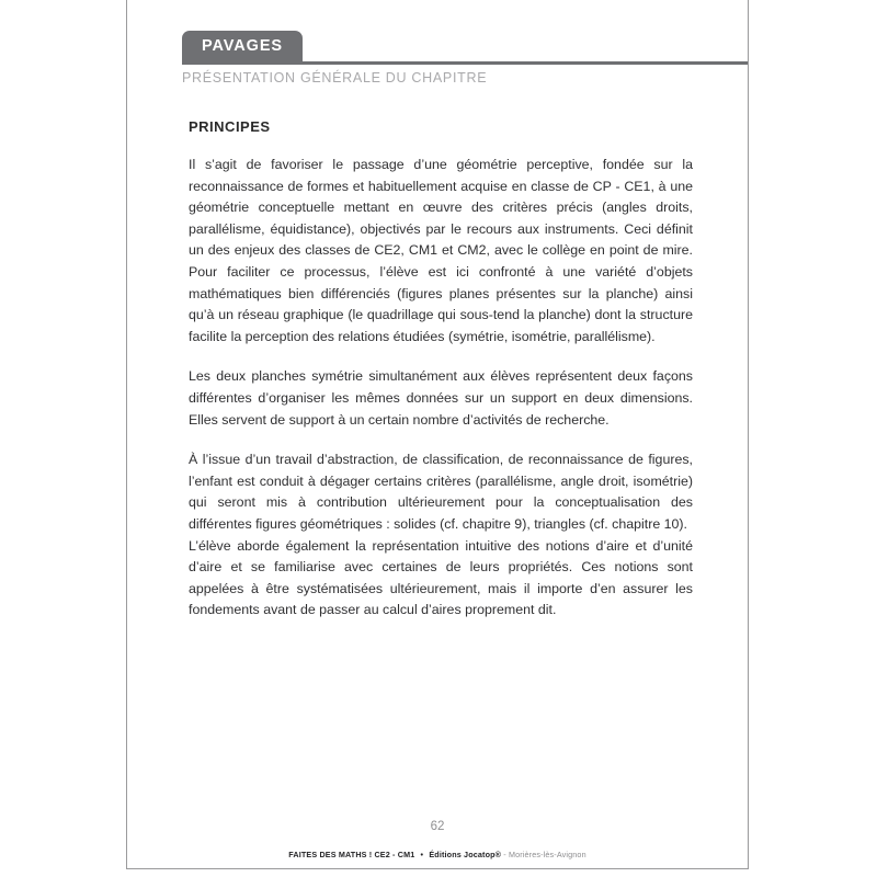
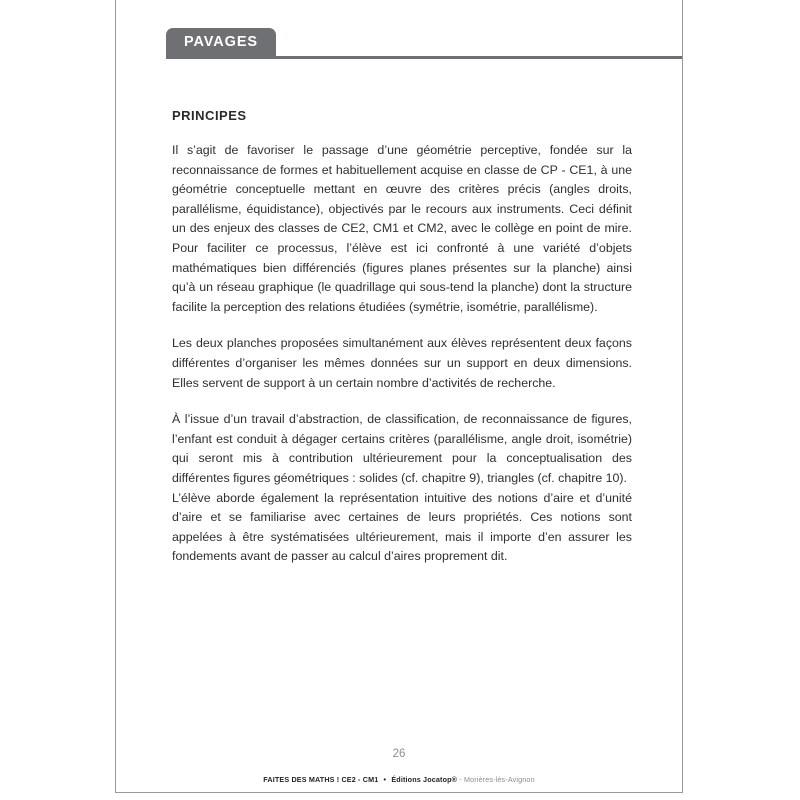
  PAVAGES
- PRÉSENTATION GÉNÉRALE DU CHAPITRE
  PRINCIPES
  Il s’agit de favoriser le passage d’une géométrie perceptive, fondée sur la reconnaissance de formes et habituellement acquise en classe de CP - CE1, à une géométrie conceptuelle mettant en œuvre des critères précis (angles droits, parallélisme, équidistance), objectivés par le recours aux instruments. Ceci définit un des enjeux des classes de CE2, CM1 et CM2, avec le collège en point de mire. Pour faciliter ce processus, l’élève est ici confronté à une variété d’objets mathématiques bien différenciés (figures planes présentes sur la planche) ainsi qu’à un réseau graphique (le quadrillage qui sous-tend la planche) dont la structure facilite la perception des relations étudiées (symétrie, isométrie, parallélisme).
- Les deux planches symétrie simultanément aux élèves représentent deux façons différentes d’organiser les mêmes données sur un support en deux dimensions. Elles servent de support à un certain nombre d’activités de recherche.
+ Les deux planches proposées simultanément aux élèves représentent deux façons différentes d’organiser les mêmes données sur un support en deux dimensions. Elles servent de support à un certain nombre d’activités de recherche.
  À l’issue d’un travail d’abstraction, de classification, de reconnaissance de figures, l’enfant est conduit à dégager certains critères (parallélisme, angle droit, isométrie) qui seront mis à contribution ultérieurement pour la conceptualisation des différentes figures géométriques : solides (cf. chapitre 9), triangles (cf. chapitre 10).
  L’élève aborde également la représentation intuitive des notions d’aire et d’unité d’aire et se familiarise avec certaines de leurs propriétés. Ces notions sont appelées à être systématisées ultérieurement, mais il importe d’en assurer les fondements avant de passer au calcul d’aires proprement dit.
- 62
+ 26
  FAITES DES MATHS ! CE2 - CM1 • Éditions Jocatop® - Morières-lès-Avignon
